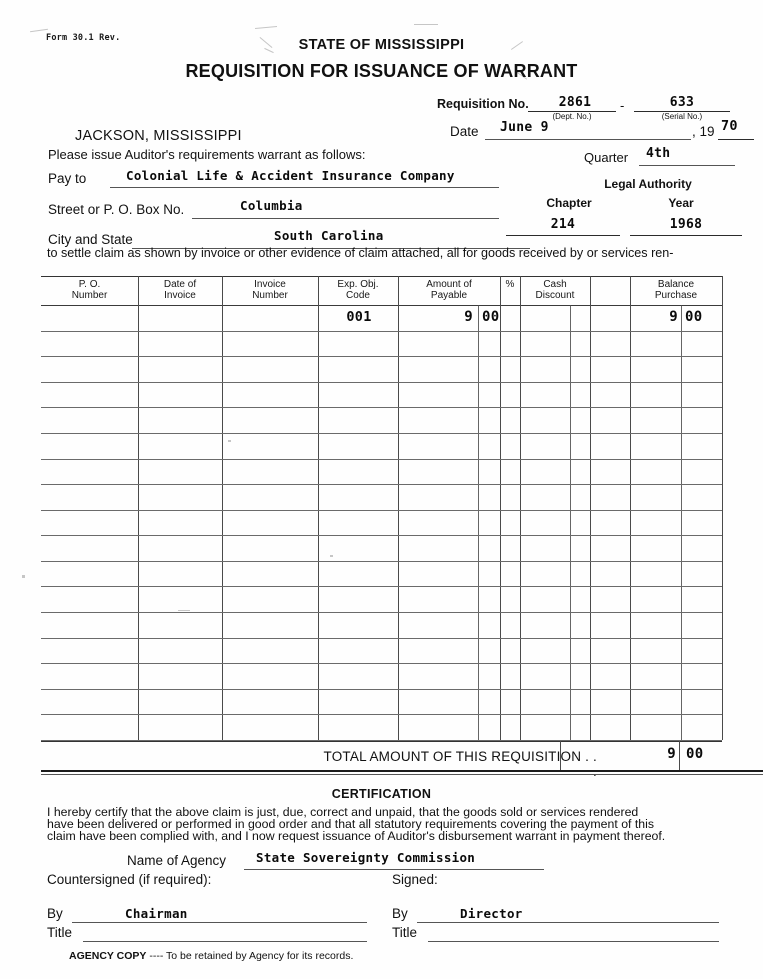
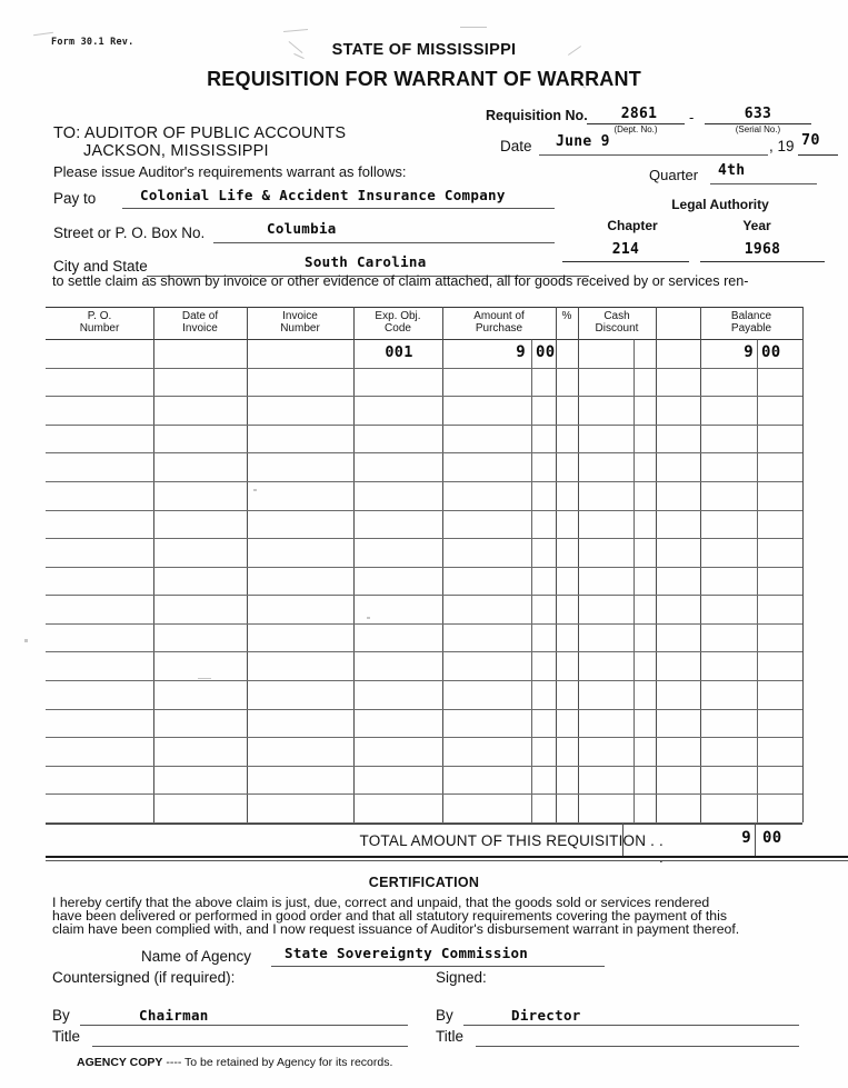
  Form 30.1 Rev.
  STATE OF MISSISSIPPI
- REQUISITION FOR ISSUANCE OF WARRANT
+ REQUISITION FOR WARRANT OF WARRANT
+ TO: AUDITOR OF PUBLIC ACCOUNTS
  JACKSON, MISSISSIPPI
  Please issue Auditor's requirements warrant as follows:
  Requisition No.
  2861
  (Dept. No.)
  -
  633
  (Serial No.)
  Date
  June 9
  , 19
  70
  Quarter
  4th
  Pay to
  Colonial Life & Accident Insurance Company
  Street or P. O. Box No.
  Columbia
  City and State
  South Carolina
  to settle claim as shown by invoice or other evidence of claim attached, all for goods received by or services ren-
  Legal Authority
  Chapter
  Year
  214
  1968
  P. O.
  Number
  Date of
  Invoice
  Invoice
  Number
  Exp. Obj.
  Code
  Amount of
- Payable
+ Purchase
  %
  Cash
  Discount
  Balance
- Purchase
+ Payable
  001
  9
  00
  9
  00
  TOTAL AMOUNT OF THIS REQUISITION . .
  9
  00
  CERTIFICATION
  I hereby certify that the above claim is just, due, correct and unpaid, that the goods sold or services rendered
  have been delivered or performed in good order and that all statutory requirements covering the payment of this
  claim have been complied with, and I now request issuance of Auditor's disbursement warrant in payment thereof.
  Name of Agency
  State Sovereignty Commission
  Countersigned (if required):
  Signed:
  By
  By
  Title
  Chairman
  Title
  Director
  AGENCY COPY ---- To be retained by Agency for its records.
